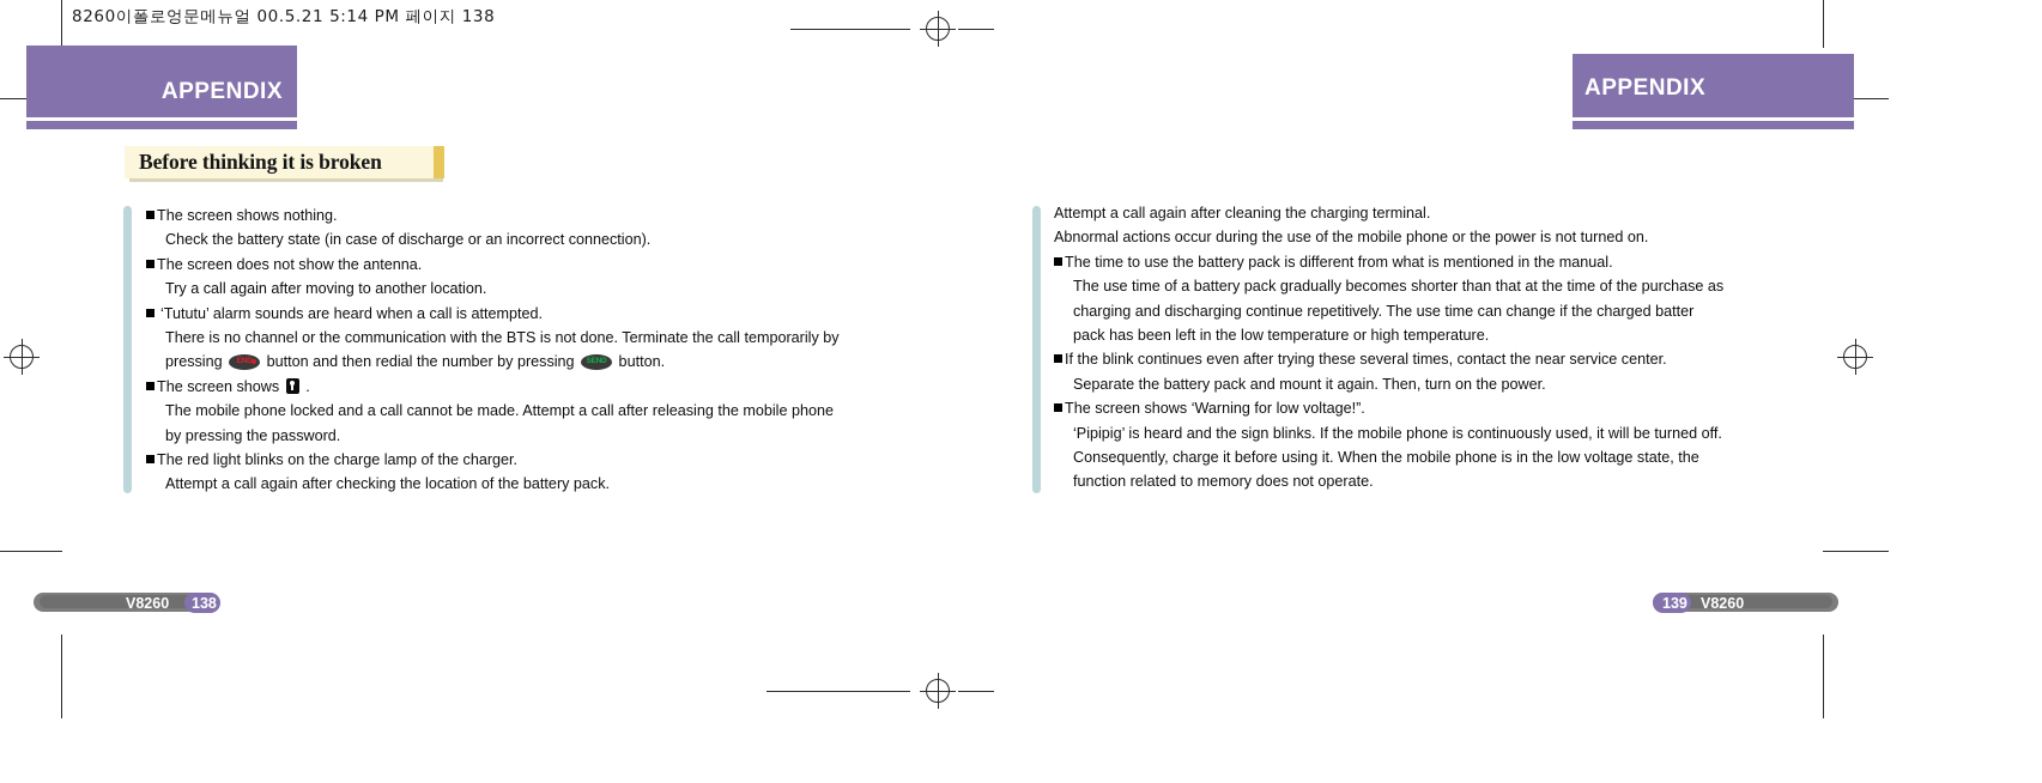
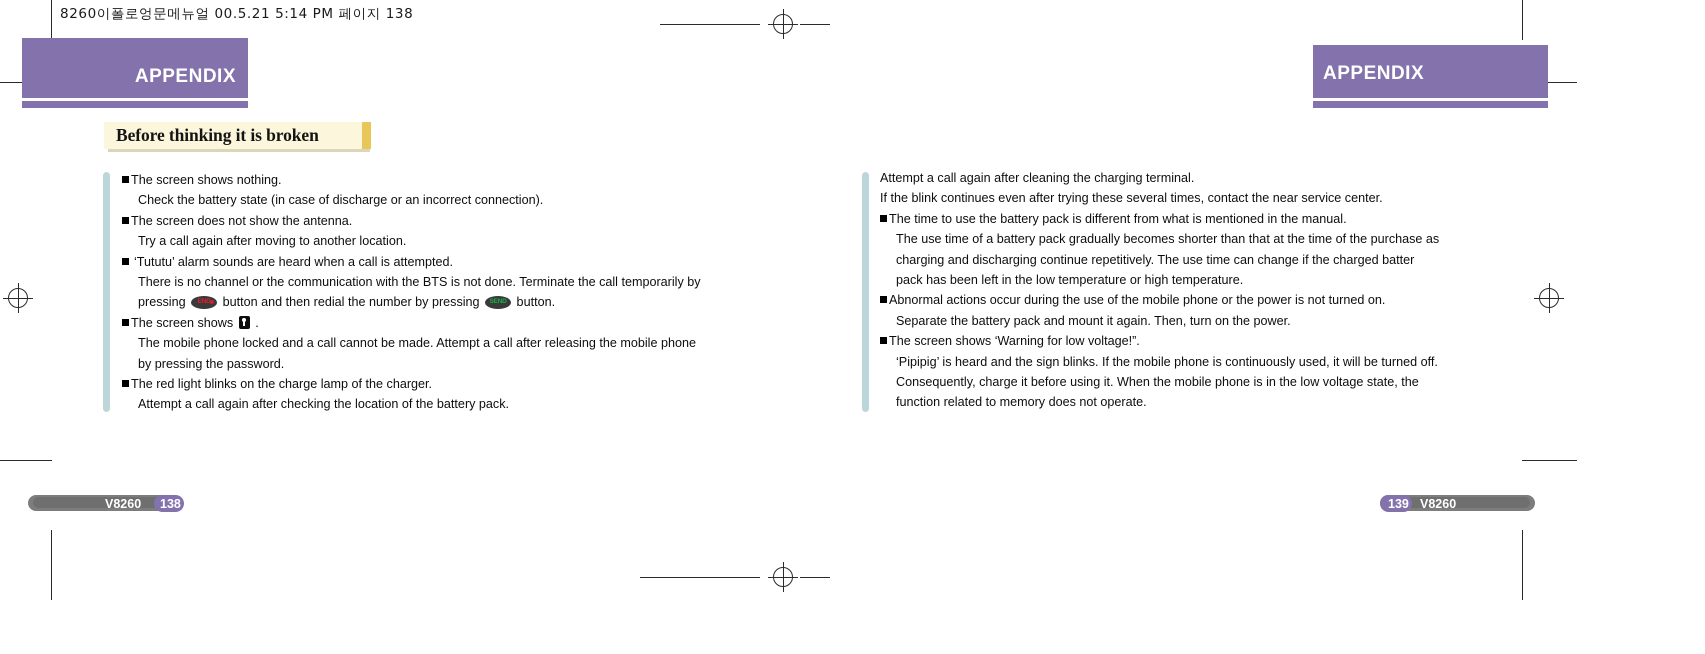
  8260이폴로엉문메뉴얼 00.5.21 5:14 PM 페이지 138
  APPENDIX
  Before thinking it is broken
  The screen shows nothing.
  Check the battery state (in case of discharge or an incorrect connection).
  The screen does not show the antenna.
  Try a call again after moving to another location.
  ‘Tututu’ alarm sounds are heard when a call is attempted.
  There is no channel or the communication with the BTS is not done. Terminate the call temporarily by
  pressing
  button and then redial the number by pressing
  button.
  The screen shows .
  The mobile phone locked and a call cannot be made. Attempt a call after releasing the mobile phone
  by pressing the password.
  The red light blinks on the charge lamp of the charger.
  Attempt a call again after checking the location of the battery pack.
  V8260
  138
  APPENDIX
  Attempt a call again after cleaning the charging terminal.
- Abnormal actions occur during the use of the mobile phone or the power is not turned on.
+ If the blink continues even after trying these several times, contact the near service center.
  The time to use the battery pack is different from what is mentioned in the manual.
  The use time of a battery pack gradually becomes shorter than that at the time of the purchase as
  charging and discharging continue repetitively. The use time can change if the charged batter
  pack has been left in the low temperature or high temperature.
- If the blink continues even after trying these several times, contact the near service center.
+ Abnormal actions occur during the use of the mobile phone or the power is not turned on.
  Separate the battery pack and mount it again. Then, turn on the power.
  The screen shows ‘Warning for low voltage!”.
  ‘Pipipig’ is heard and the sign blinks. If the mobile phone is continuously used, it will be turned off.
  Consequently, charge it before using it. When the mobile phone is in the low voltage state, the
  function related to memory does not operate.
  139
  V8260
